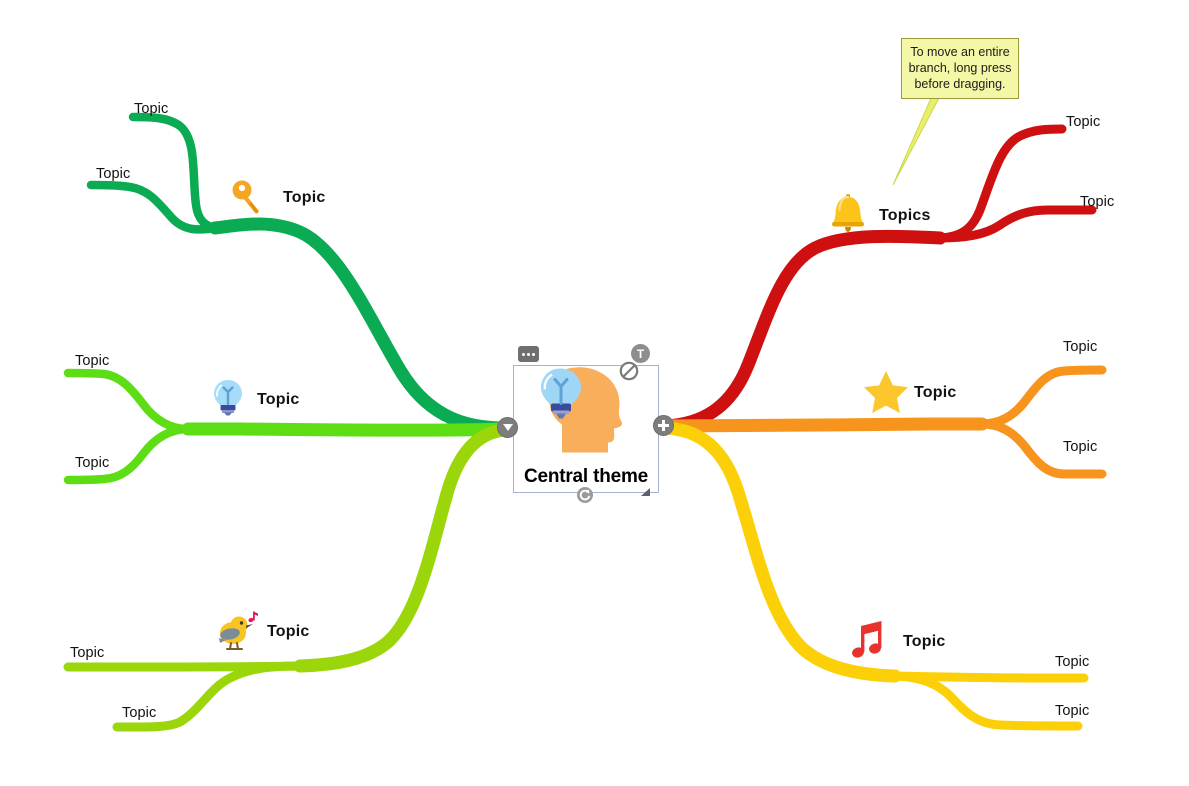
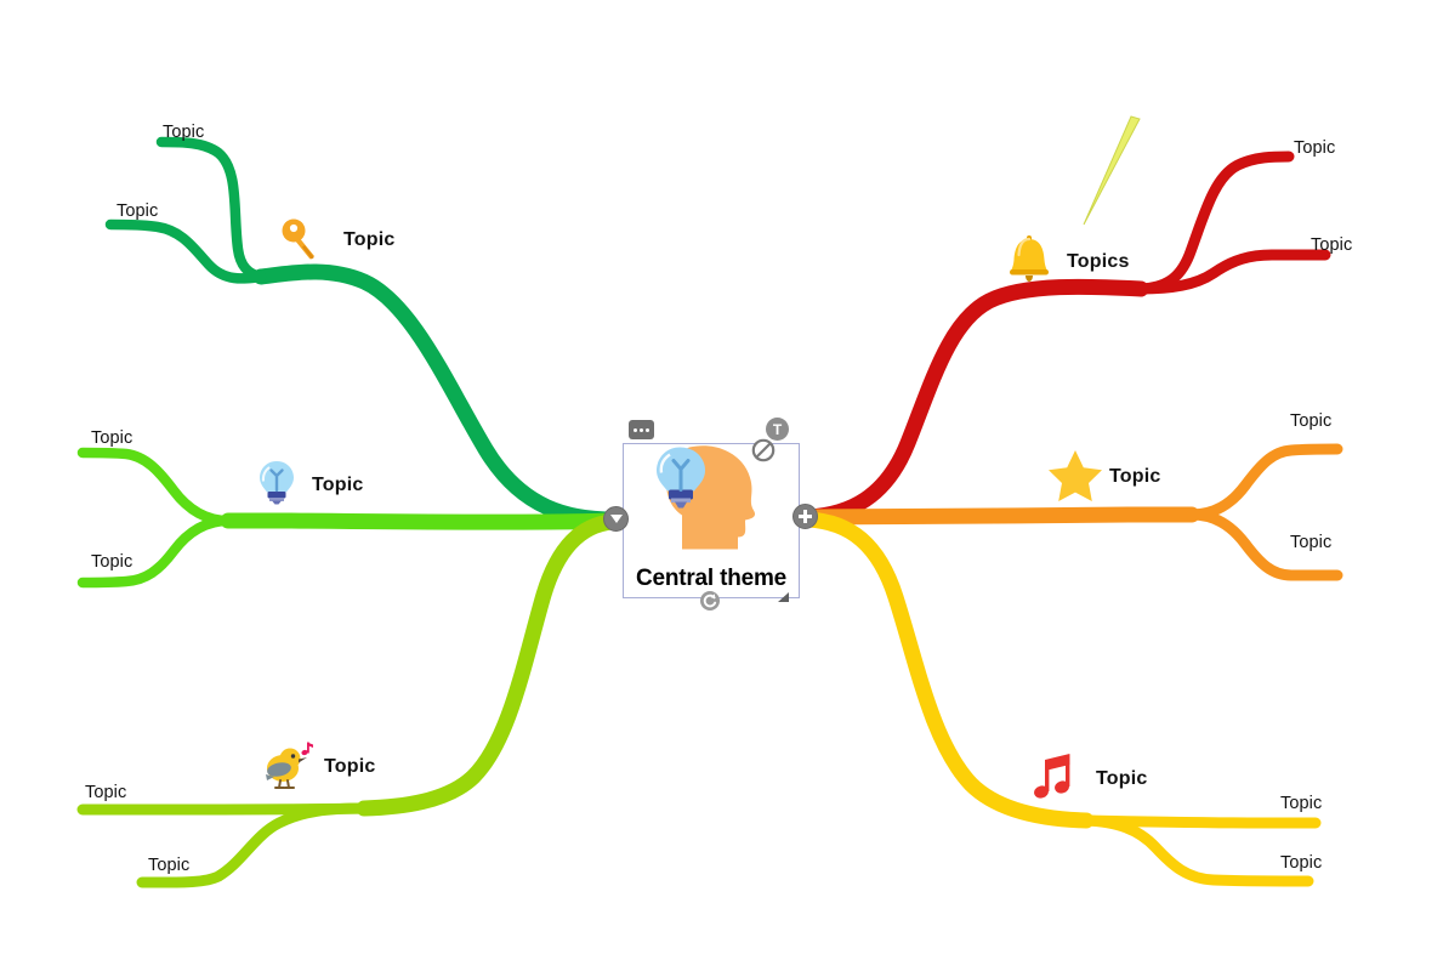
- To move an entire branch, long press before dragging.
  Topic
  Topic
  Topic
  Topics
  Topic
  Topic
  Topic
  Topic
  Topic
  Topic
  Topic
  Topic
  Topic
  Topic
  Topic
  Topic
  Topic
  Topic
  Central theme
  T
